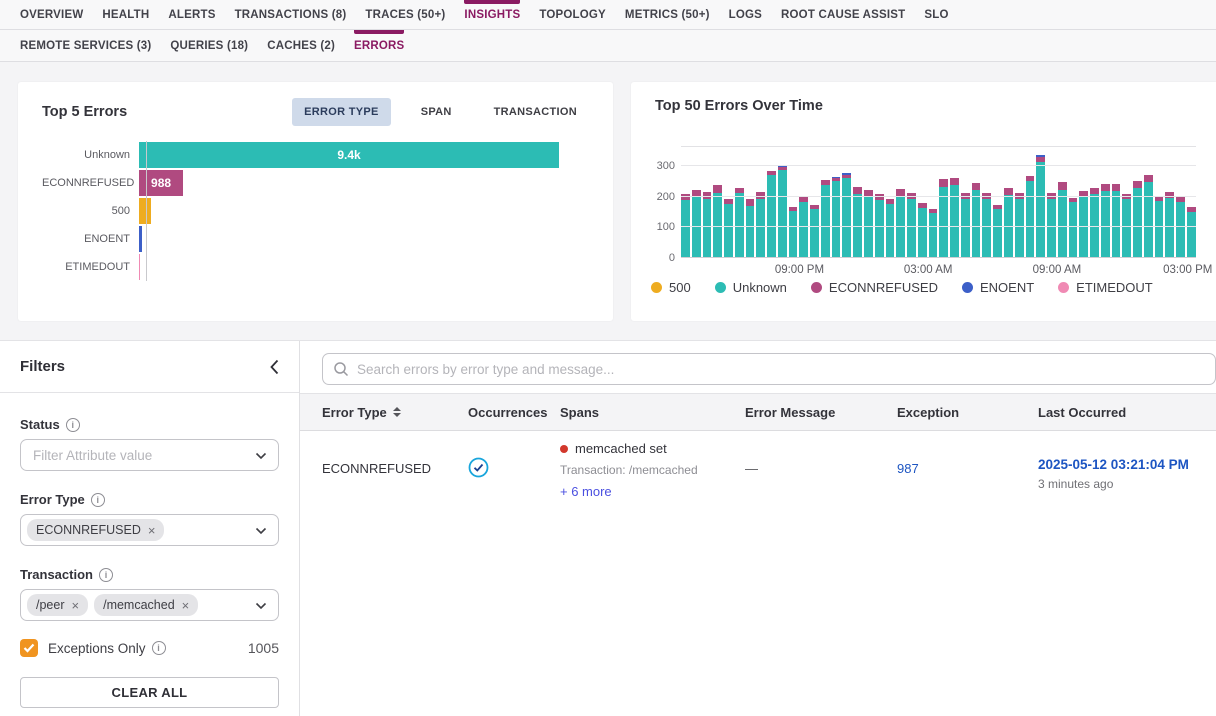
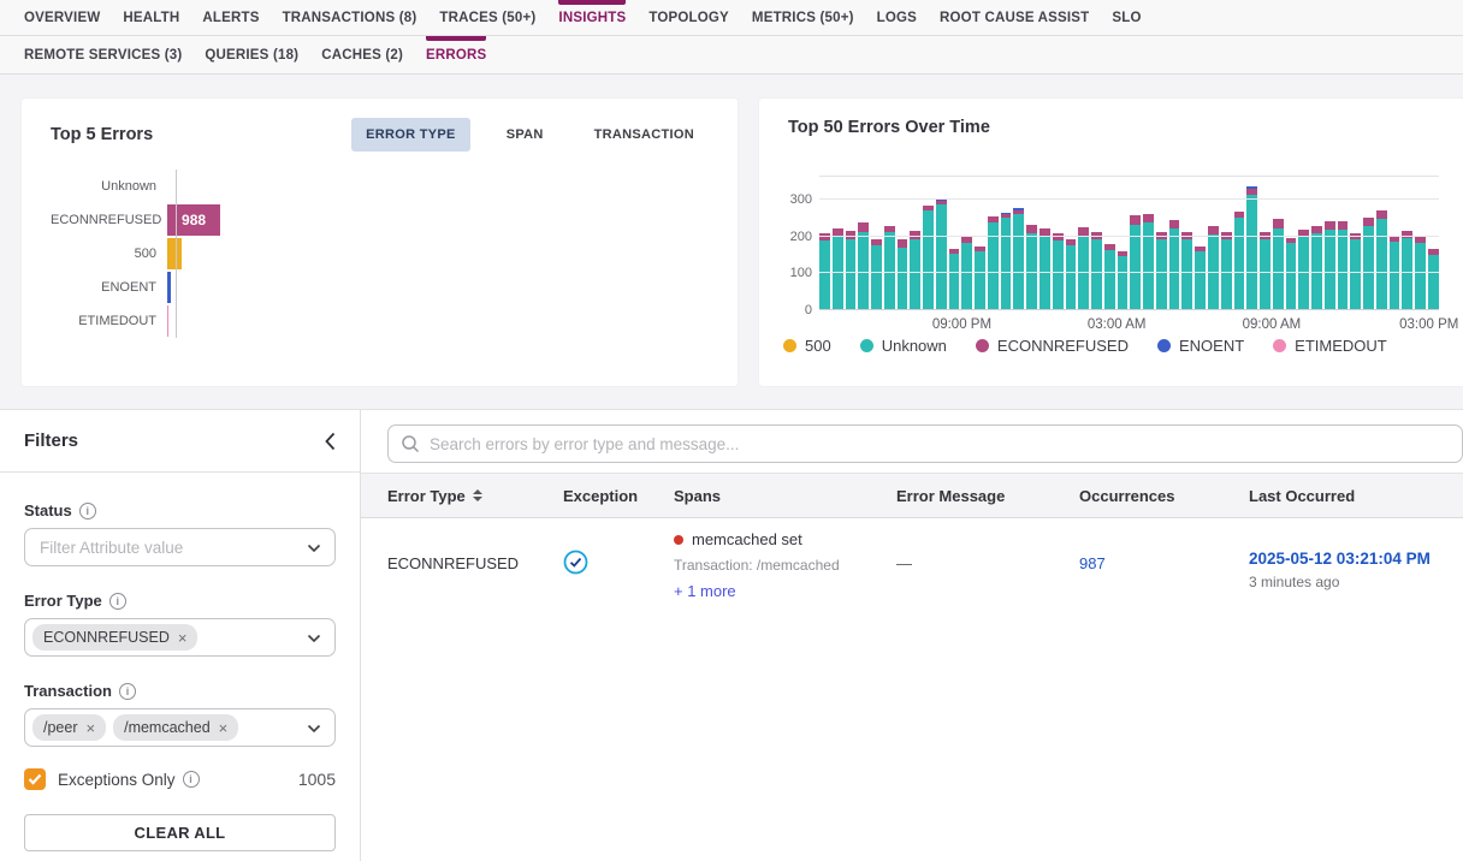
  OVERVIEW
  HEALTH
  ALERTS
  TRANSACTIONS (8)
  TRACES (50+)
  INSIGHTS
  TOPOLOGY
  METRICS (50+)
  LOGS
  ROOT CAUSE ASSIST
  SLO
  REMOTE SERVICES (3)
  QUERIES (18)
  CACHES (2)
  ERRORS
  Top 5 Errors
  ERROR TYPE
  SPAN
  TRANSACTION
  Unknown
- 9.4k
  ECONNREFUSED
  988
  500
  ENOENT
  ETIMEDOUT
  Top 50 Errors Over Time
  0
  100
  200
  300
  09:00 PM
  03:00 AM
  09:00 AM
  03:00 PM
  500
  Unknown
  ECONNREFUSED
  ENOENT
  ETIMEDOUT
  Filters
  Status
  i
  Filter Attribute value
  Error Type
  i
  ECONNREFUSED
  ×
  Transaction
  i
  /peer
  ×
  /memcached
  ×
  Exceptions Only
  i
  1005
  CLEAR ALL
  Search errors by error type and message...
  Error Type
- Occurrences
+ Exception
  Spans
  Error Message
- Exception
+ Occurrences
  Last Occurred
  ECONNREFUSED
  memcached set
  Transaction: /memcached
- + 6 more
+ + 1 more
  —
  987
  2025-05-12 03:21:04 PM
  3 minutes ago
